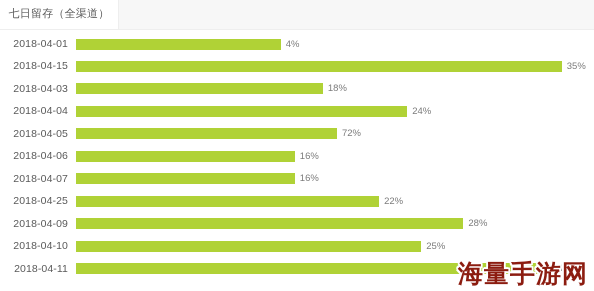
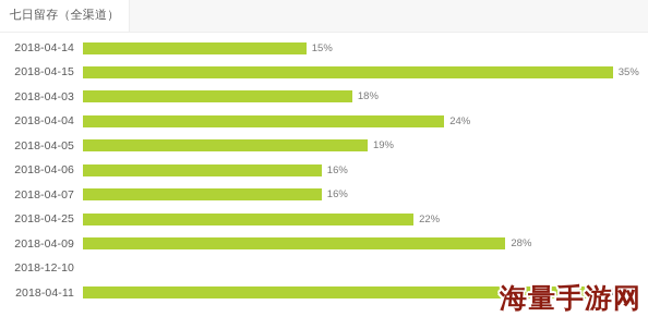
  七日留存（全渠道）
- 2018-04-01
+ 2018-04-14
- 4%
+ 15%
  2018-04-15
  35%
  2018-04-03
  18%
  2018-04-04
  24%
  2018-04-05
- 72%
+ 19%
  2018-04-06
  16%
  2018-04-07
  16%
  2018-04-25
  22%
  2018-04-09
  28%
- 2018-04-10
+ 2018-12-10
- 25%
  2018-04-11
  34%
  海量手游网
